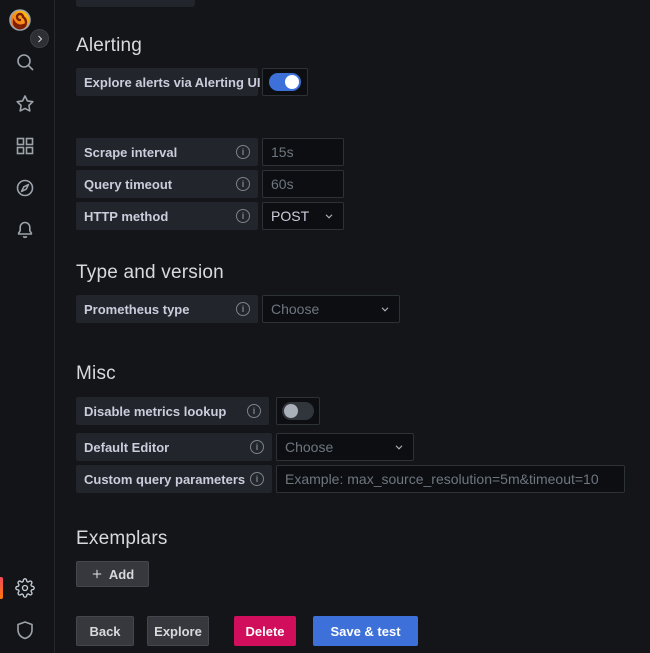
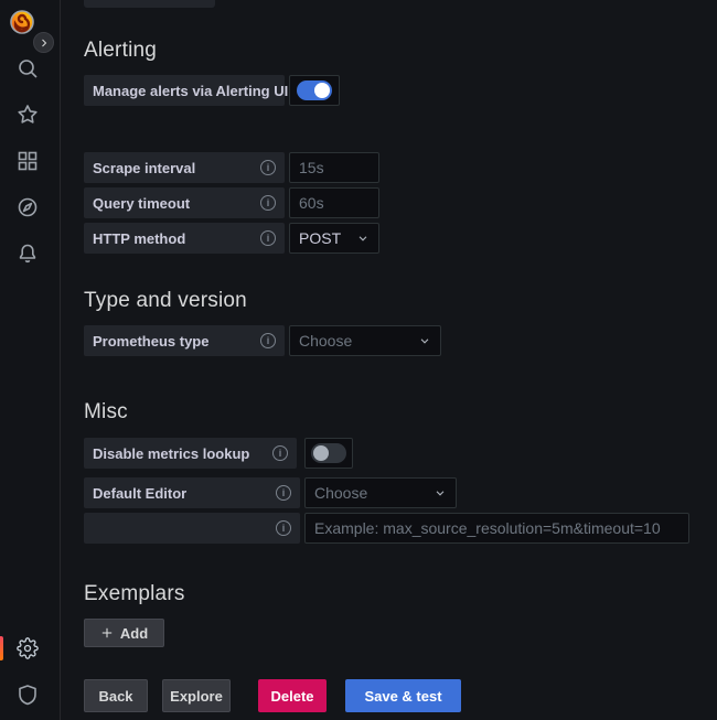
  Alerting
- Explore alerts via Alerting UI
+ Manage alerts via Alerting UI
  Scrape interval
  i
  15s
  Query timeout
  i
  60s
  HTTP method
  i
  POST
  Type and version
  Prometheus type
  i
  Choose
  Misc
  Disable metrics lookup
  i
  Default Editor
  i
  Choose
- Custom query parameters
  i
  Example: max_source_resolution=5m&timeout=10
  Exemplars
  Add
  Back
  Explore
  Delete
  Save & test
